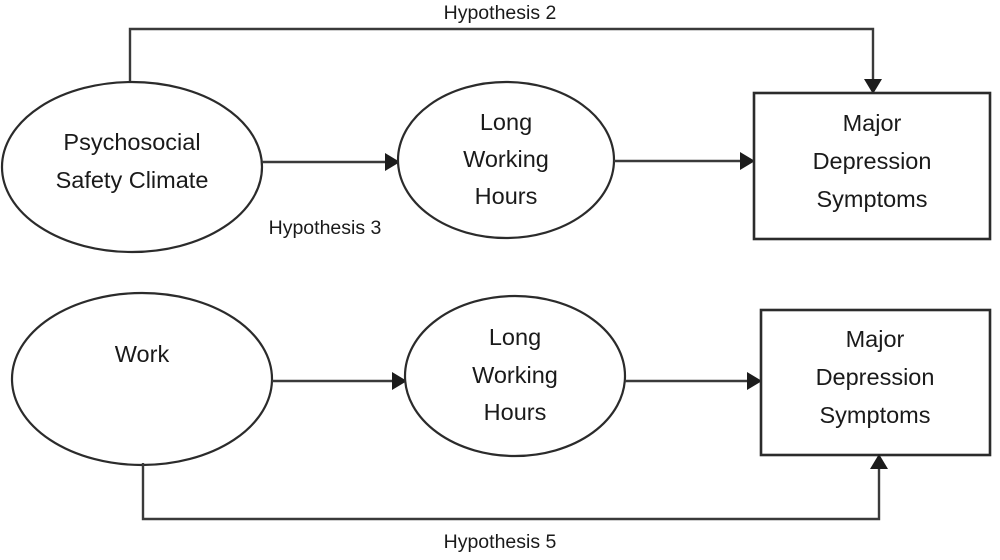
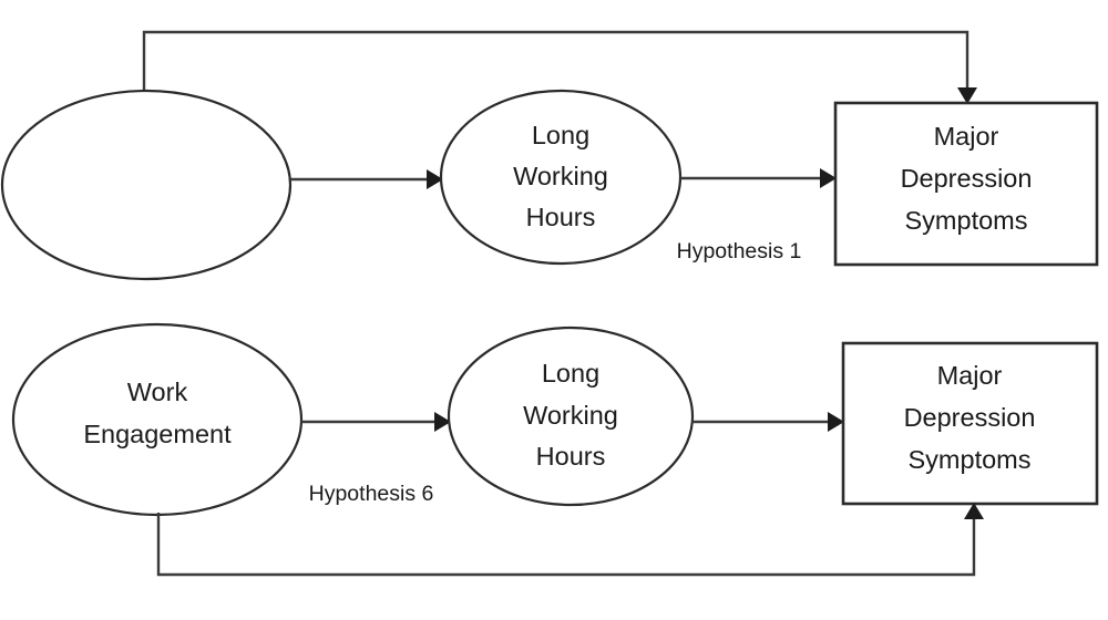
- Psychosocial
- Safety Climate
- Hypothesis 3
  Long
  Working
  Hours
+ Hypothesis 1
  Major
  Depression
  Symptoms
- Hypothesis 2
  Work
+ Engagement
+ Hypothesis 6
  Long
  Working
  Hours
  Major
  Depression
  Symptoms
- Hypothesis 5
